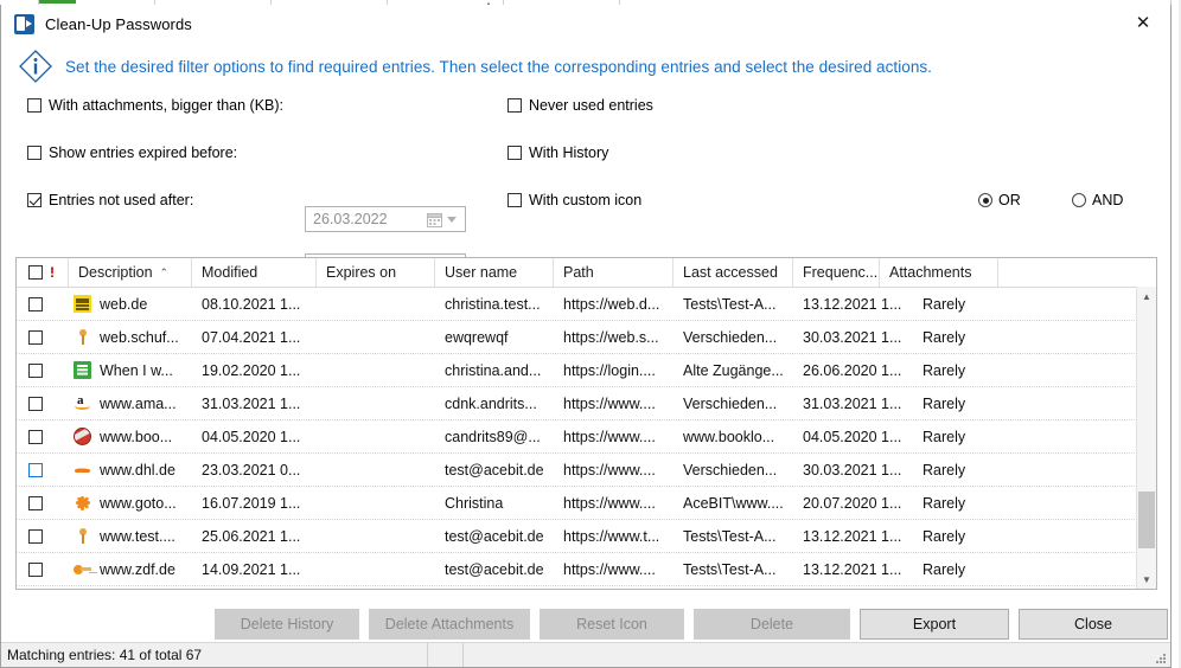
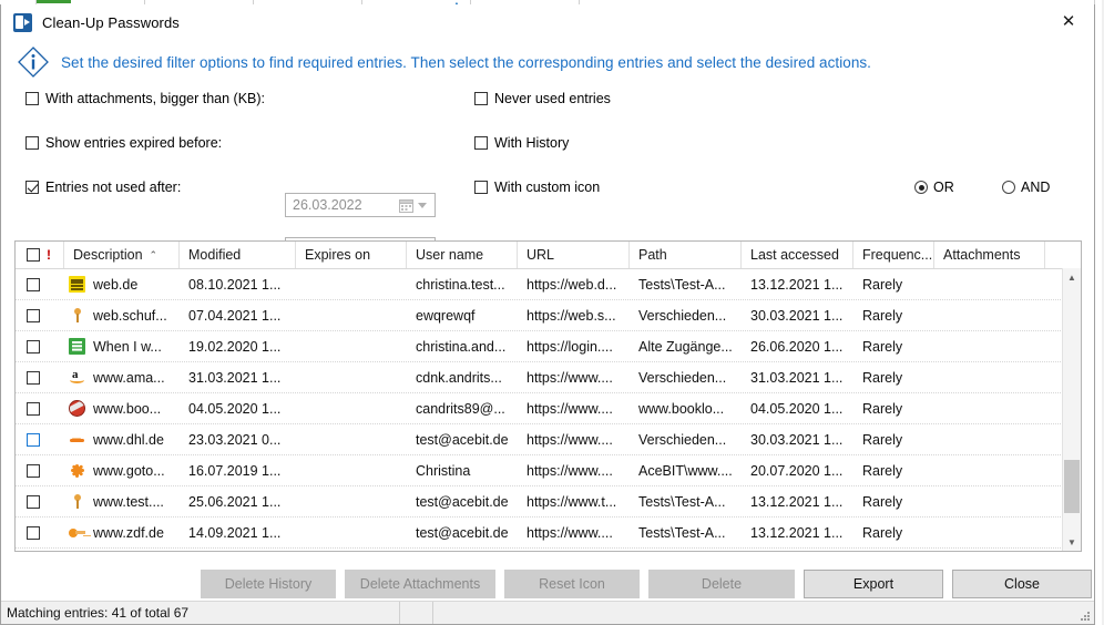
  Clean-Up Passwords
  ✕
  Set the desired filter options to find required entries. Then select the corresponding entries and select the desired actions.
  With attachments, bigger than (KB):
  26.03.2022
  Show entries expired before:
  Entries not used after:
  Never used entries
  With History
  With custom icon
  OR
  AND
  !
  Description
  ⌃
  Modified
  Expires on
  User name
+ URL
  Path
  Last accessed
  Frequenc...
  Attachments
  web.de
  08.10.2021 1...
  christina.test...
  https://web.d...
  Tests\Test-A...
  13.12.2021 1...
  Rarely
  web.schuf...
  07.04.2021 1...
  ewqrewqf
  https://web.s...
  Verschieden...
  30.03.2021 1...
  Rarely
  When I w...
  19.02.2020 1...
  christina.and...
  https://login....
  Alte Zugänge...
  26.06.2020 1...
  Rarely
  www.ama...
  31.03.2021 1...
  cdnk.andrits...
  https://www....
  Verschieden...
  31.03.2021 1...
  Rarely
  www.boo...
  04.05.2020 1...
  candrits89@...
  https://www....
  www.booklo...
  04.05.2020 1...
  Rarely
  www.dhl.de
  23.03.2021 0...
  test@acebit.de
  https://www....
  Verschieden...
  30.03.2021 1...
  Rarely
  www.goto...
  16.07.2019 1...
  Christina
  https://www....
  AceBIT\www....
  20.07.2020 1...
  Rarely
  www.test....
  25.06.2021 1...
  test@acebit.de
  https://www.t...
  Tests\Test-A...
  13.12.2021 1...
  Rarely
  www.zdf.de
  14.09.2021 1...
  test@acebit.de
  https://www....
  Tests\Test-A...
  13.12.2021 1...
  Rarely
  ▲
  ▼
  Delete History
  Delete Attachments
  Reset Icon
  Delete
  Export
  Close
  Matching entries: 41 of total 67
